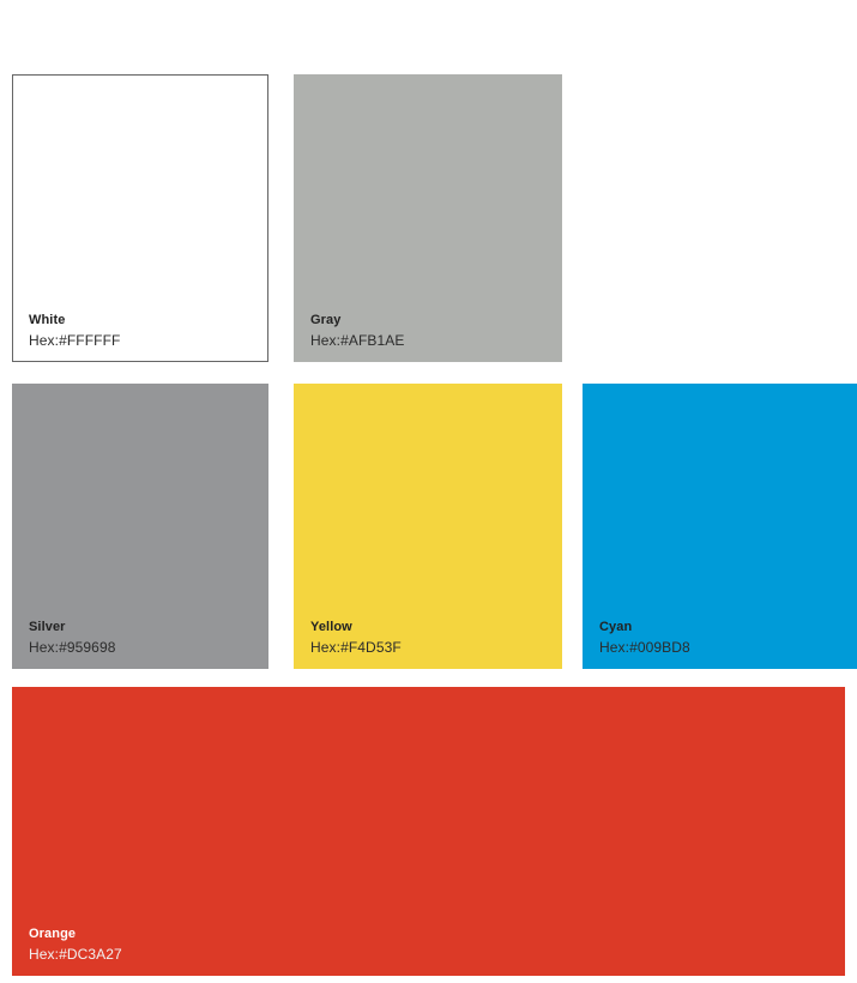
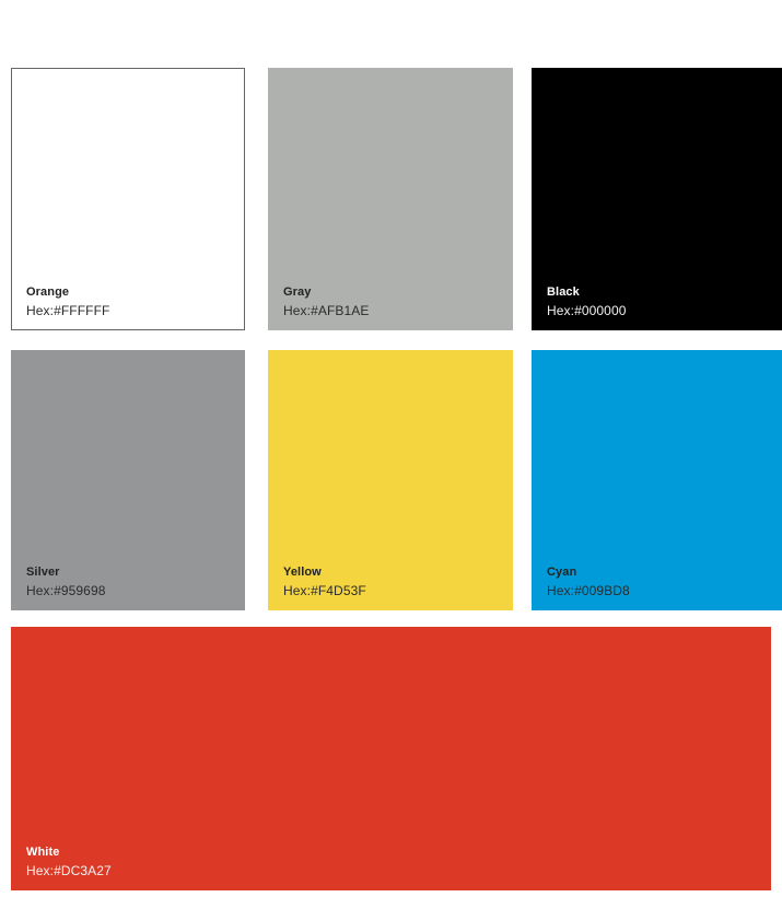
- White
+ Orange
  Hex:#FFFFFF
  Gray
  Hex:#AFB1AE
+ Black
+ Hex:#000000
  Silver
  Hex:#959698
  Yellow
  Hex:#F4D53F
  Cyan
  Hex:#009BD8
- Orange
+ White
  Hex:#DC3A27
